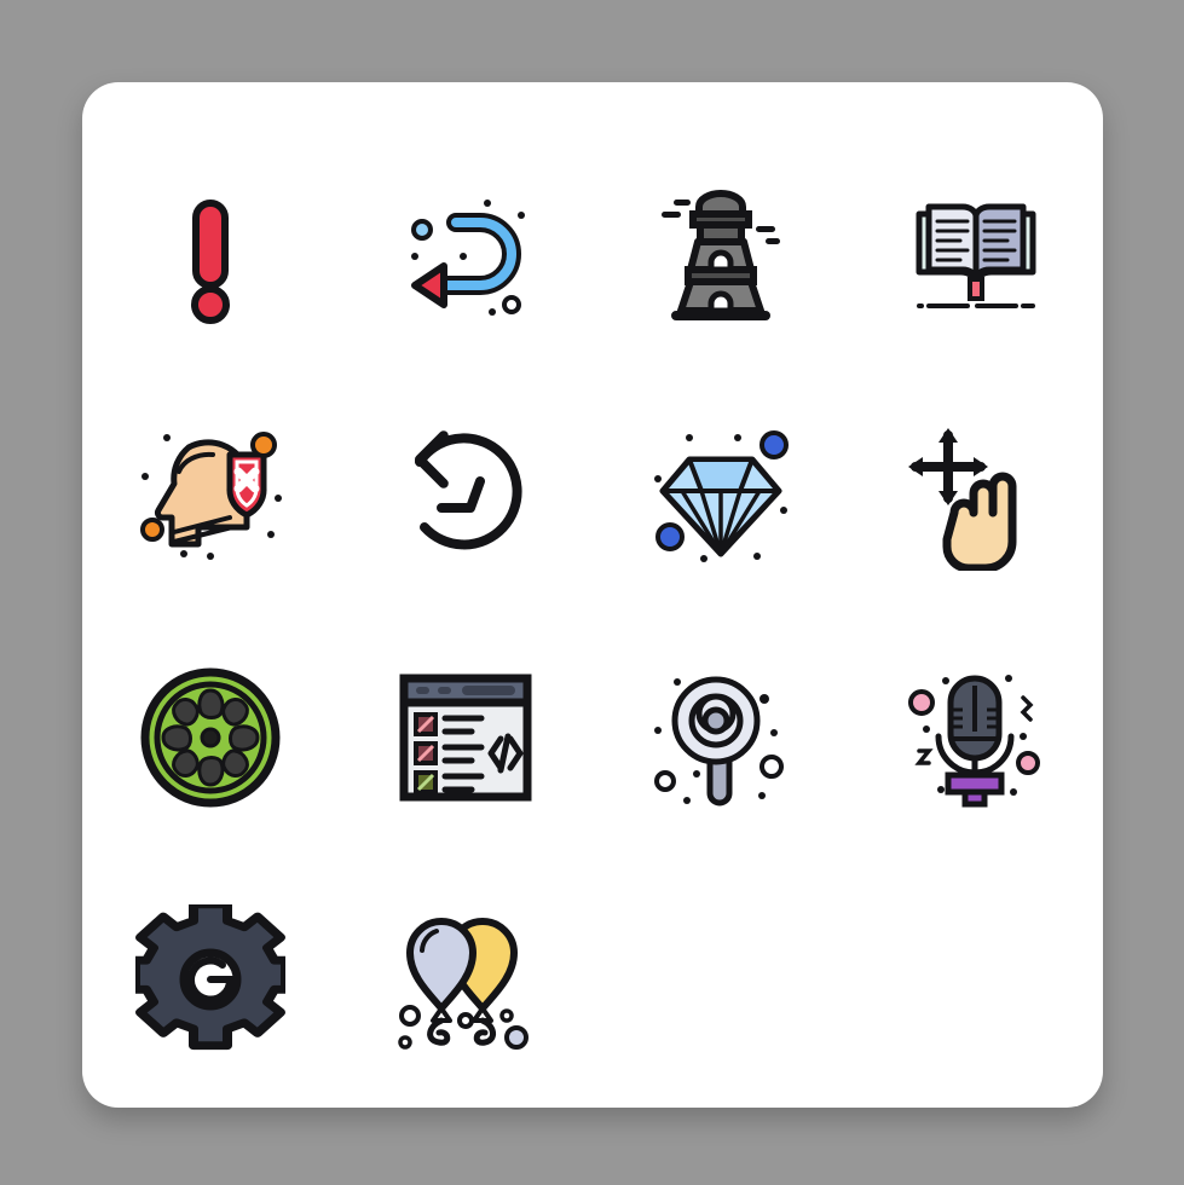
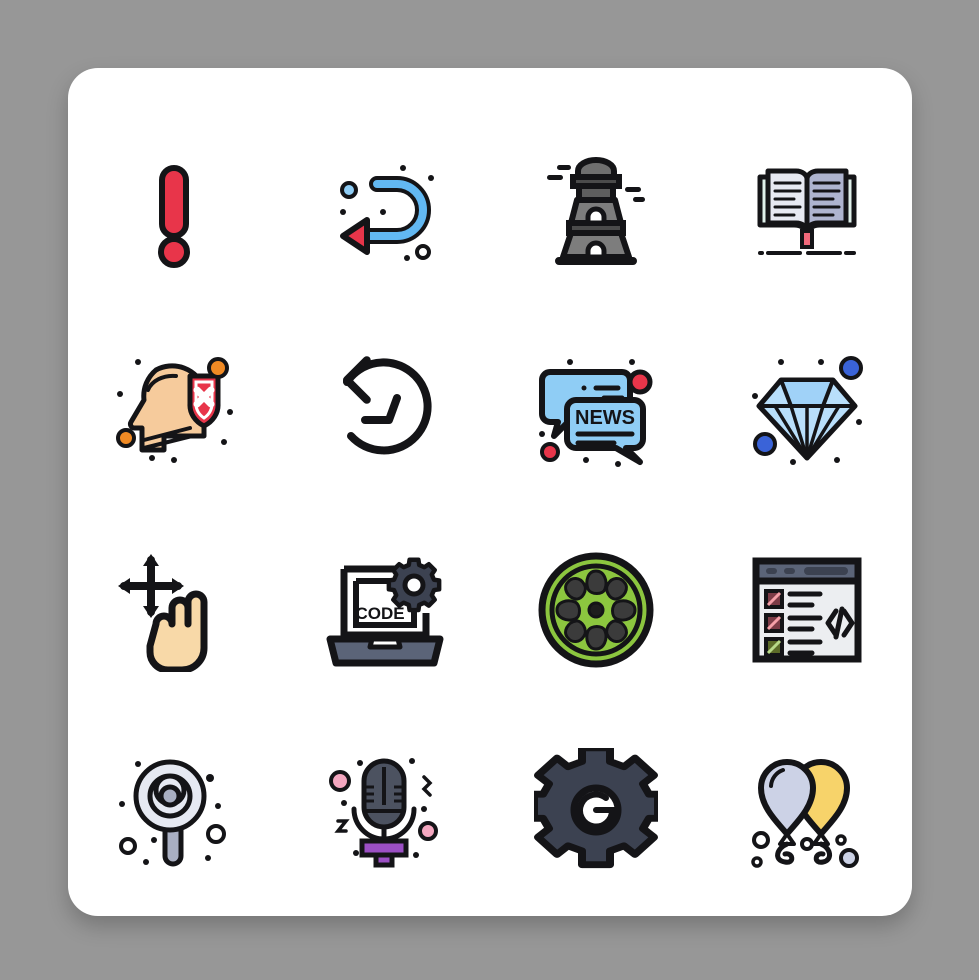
+ NEWS
+ CODE
